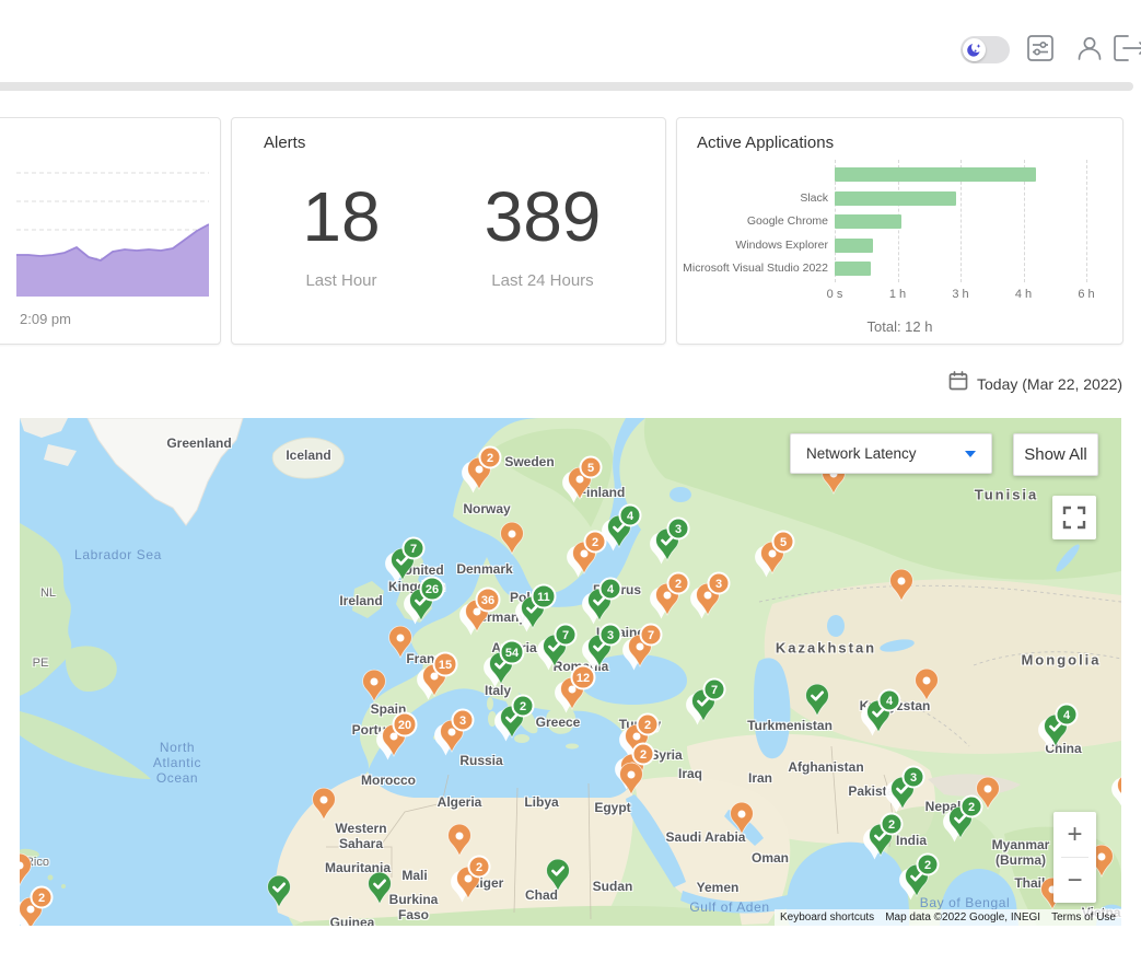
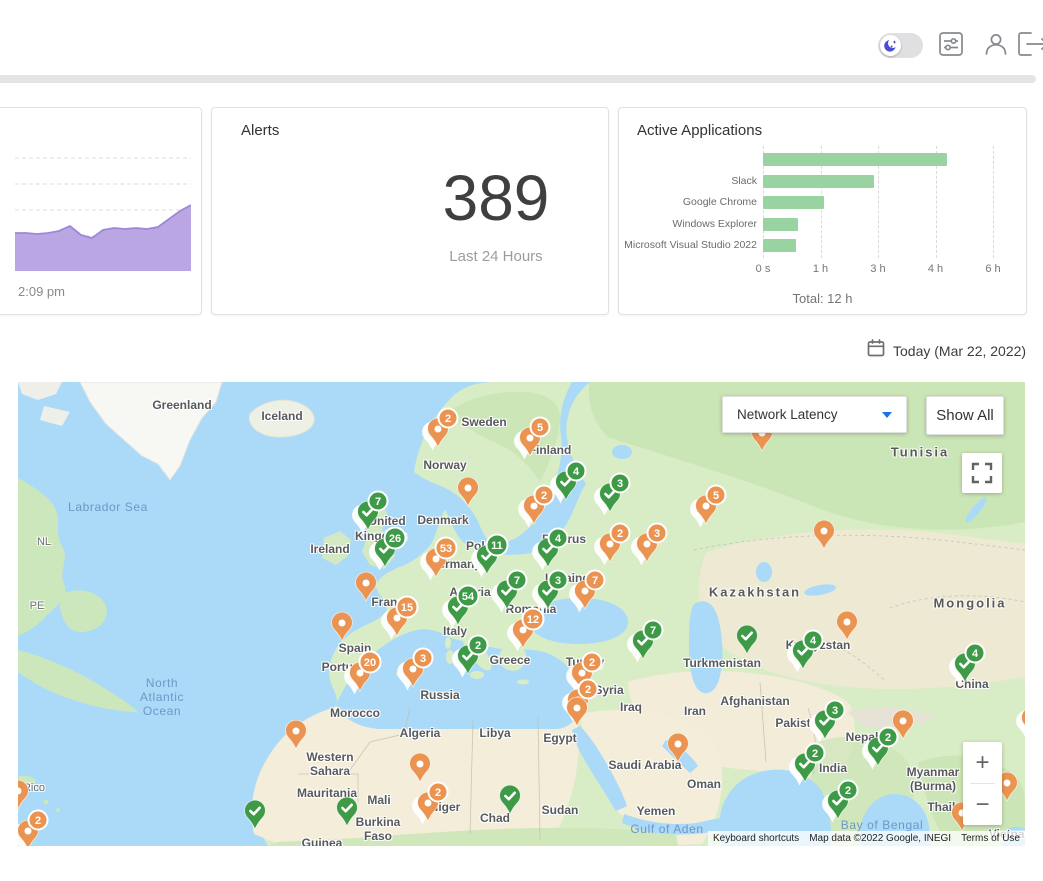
  2:09 pm
  Alerts
- 18
- Last Hour
  389
  Last 24 Hours
  Active Applications
  0 s
  1 h
  3 h
  4 h
  6 h
  Slack
  Google Chrome
  Windows Explorer
  Microsoft Visual Studio 2022
  Total: 12 h
  Today (Mar 22, 2022)
  Greenland
  Iceland
  Norway
  Sweden
  inland
  Denmark
  Ireland
  nited
  Italy
  Greece
  Spain
  Russia
  Morocco
  Algeria
  Libya
  Egypt
  Western
  Sahara
  Mauritania
  Mali
  Burkina
  Faso
  Guinea
  iger
  Chad
  Sudan
  yria
  Iraq
  Iran
  Saudi Arabia
  Oman
  Yemen
  Turkmenistan
  Afghanistan
  Pakist
  Nepa
  India
  Myanmar
  (Burma)
  hina
  Vietna
  Tunisia
  Kazakhstan
  Mongolia
  Labrador Sea
  North
  Atlantic
  Ocean
  Bay of Bengal
  Gulf of Aden
  ico
  NL
  PE
  7
  26
  11
  4
  3
  4
  7
  3
  54
  2
  7
  4
  4
  3
  2
  2
  2
  2
  5
  2
- 36
+ 53
  2
  3
  7
  12
  15
  20
  3
  2
  2
  5
  2
  2
  Network Latency
  Show All
  +
  −
  Keyboard shortcuts
  Map data ©2022 Google, INEGI
  Terms of Use
